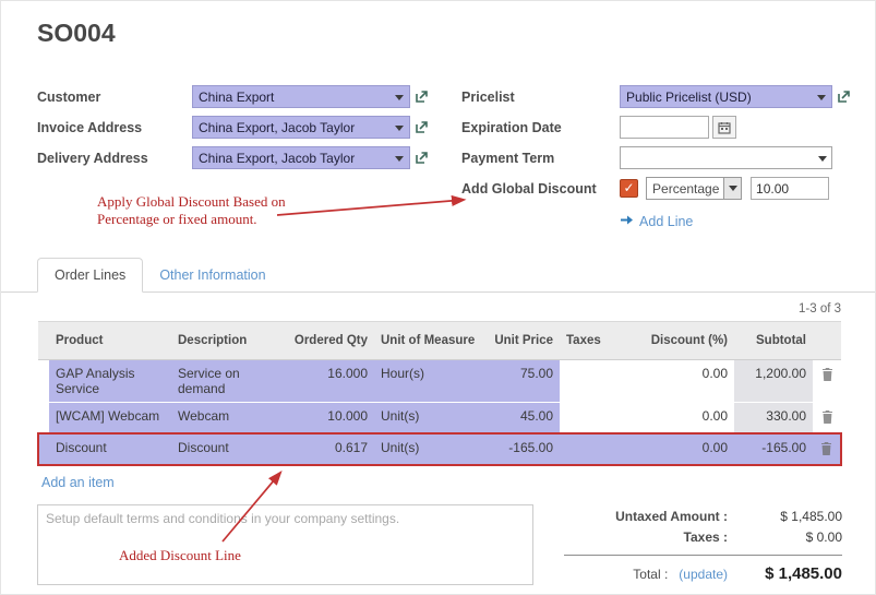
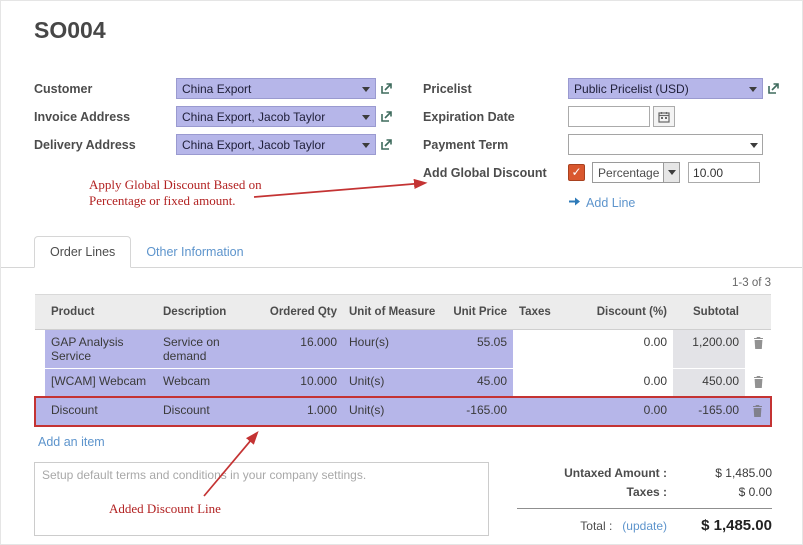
  SO004
  Customer
  China Export
  Invoice Address
  China Export, Jacob Taylor
  Delivery Address
  China Export, Jacob Taylor
  Pricelist
  Public Pricelist (USD)
  Expiration Date
  Payment Term
  Add Global Discount
  Percentage
  10.00
  Add Line
  Order Lines
  Other Information
  1-3 of 3
  	Product	Description	Ordered Qty	Unit of Measure	Unit Price	Taxes	Discount (%)	Subtotal
- 	GAP Analysis Service	Service on demand	16.000	Hour(s)	75.00		0.00	1,200.00
+ 	GAP Analysis Service	Service on demand	16.000	Hour(s)	55.05		0.00	1,200.00
- 	[WCAM] Webcam	Webcam	10.000	Unit(s)	45.00		0.00	330.00
+ 	[WCAM] Webcam	Webcam	10.000	Unit(s)	45.00		0.00	450.00
- 	Discount	Discount	0.617	Unit(s)	-165.00		0.00	-165.00
+ 	Discount	Discount	1.000	Unit(s)	-165.00		0.00	-165.00
  Add an item
  Setup default terms and conditions in your company settings.
  Untaxed Amount :
  $ 1,485.00
  Taxes :
  $ 0.00
  Total :
  (update)
  $ 1,485.00
  Apply Global Discount Based on Percentage or fixed amount.
  Added Discount Line
